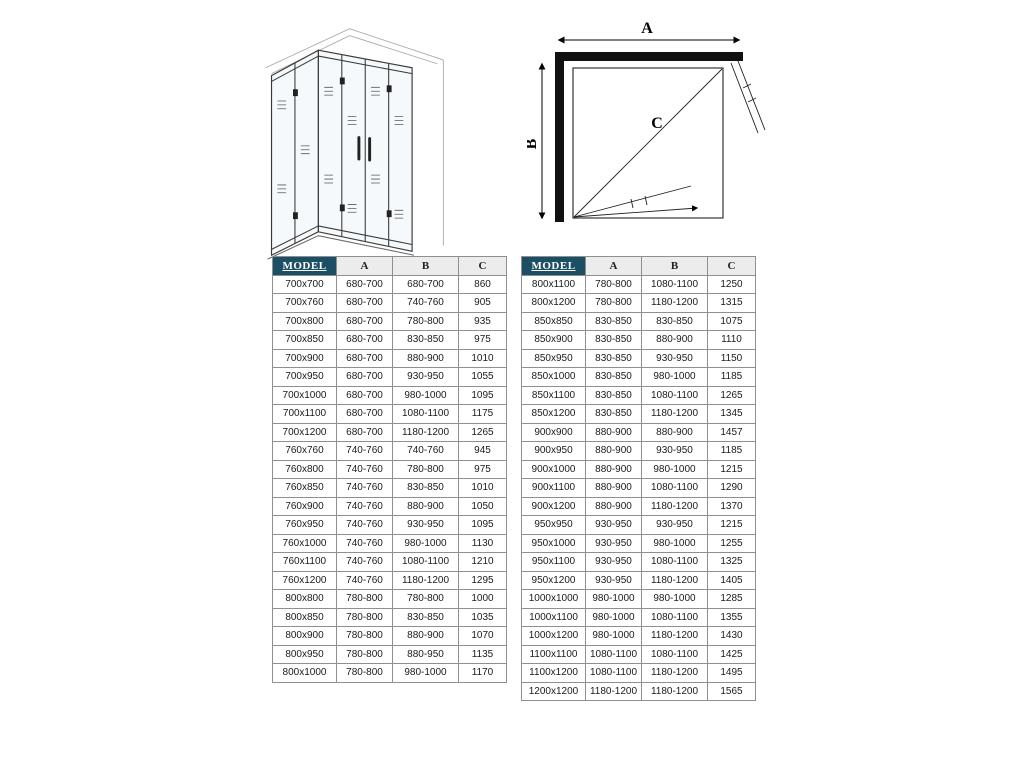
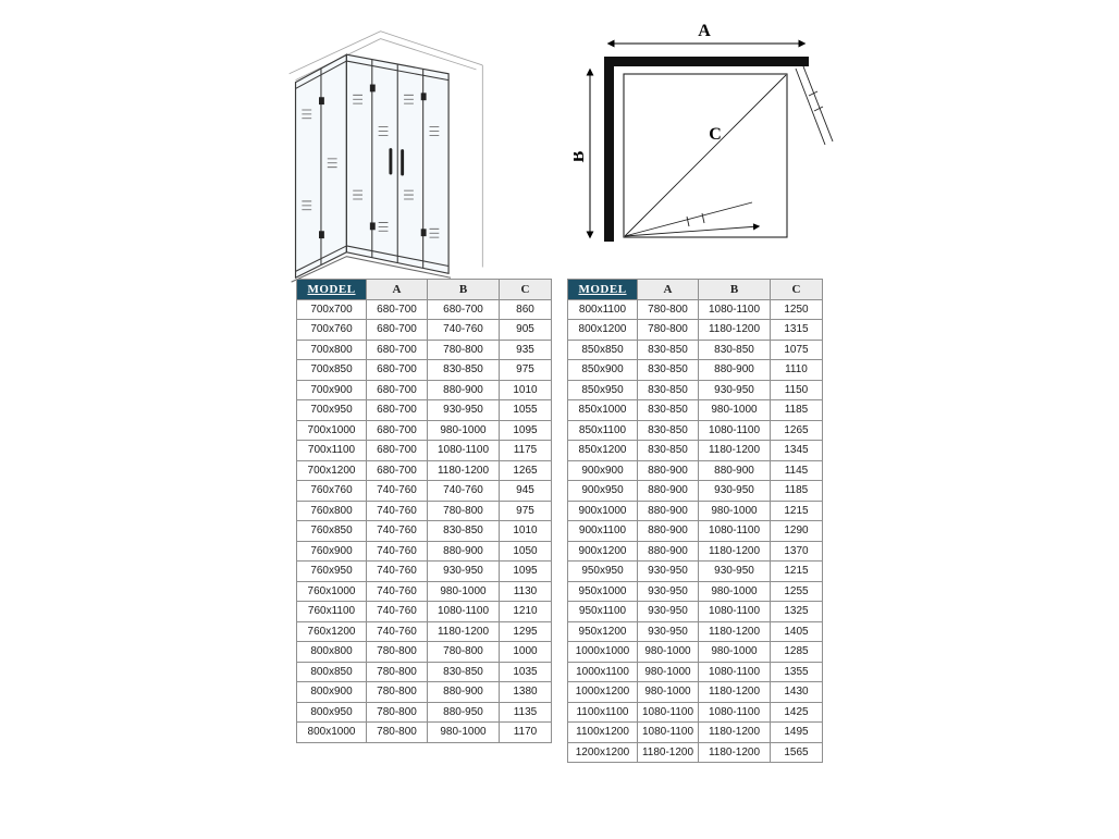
  A
  C
  MODEL	A	B	C
  700x700	680-700	680-700	860
  700x760	680-700	740-760	905
  700x800	680-700	780-800	935
  700x850	680-700	830-850	975
  700x900	680-700	880-900	1010
  700x950	680-700	930-950	1055
  700x1000	680-700	980-1000	1095
  700x1100	680-700	1080-1100	1175
  700x1200	680-700	1180-1200	1265
  760x760	740-760	740-760	945
  760x800	740-760	780-800	975
  760x850	740-760	830-850	1010
  760x900	740-760	880-900	1050
  760x950	740-760	930-950	1095
  760x1000	740-760	980-1000	1130
  760x1100	740-760	1080-1100	1210
  760x1200	740-760	1180-1200	1295
  800x800	780-800	780-800	1000
  800x850	780-800	830-850	1035
- 800x900	780-800	880-900	1070
+ 800x900	780-800	880-900	1380
  800x950	780-800	880-950	1135
  800x1000	780-800	980-1000	1170
  MODEL	A	B	C
  800x1100	780-800	1080-1100	1250
  800x1200	780-800	1180-1200	1315
  850x850	830-850	830-850	1075
  850x900	830-850	880-900	1110
  850x950	830-850	930-950	1150
  850x1000	830-850	980-1000	1185
  850x1100	830-850	1080-1100	1265
  850x1200	830-850	1180-1200	1345
- 900x900	880-900	880-900	1457
+ 900x900	880-900	880-900	1145
  900x950	880-900	930-950	1185
  900x1000	880-900	980-1000	1215
  900x1100	880-900	1080-1100	1290
  900x1200	880-900	1180-1200	1370
  950x950	930-950	930-950	1215
  950x1000	930-950	980-1000	1255
  950x1100	930-950	1080-1100	1325
  950x1200	930-950	1180-1200	1405
  1000x1000	980-1000	980-1000	1285
  1000x1100	980-1000	1080-1100	1355
  1000x1200	980-1000	1180-1200	1430
  1100x1100	1080-1100	1080-1100	1425
  1100x1200	1080-1100	1180-1200	1495
  1200x1200	1180-1200	1180-1200	1565
